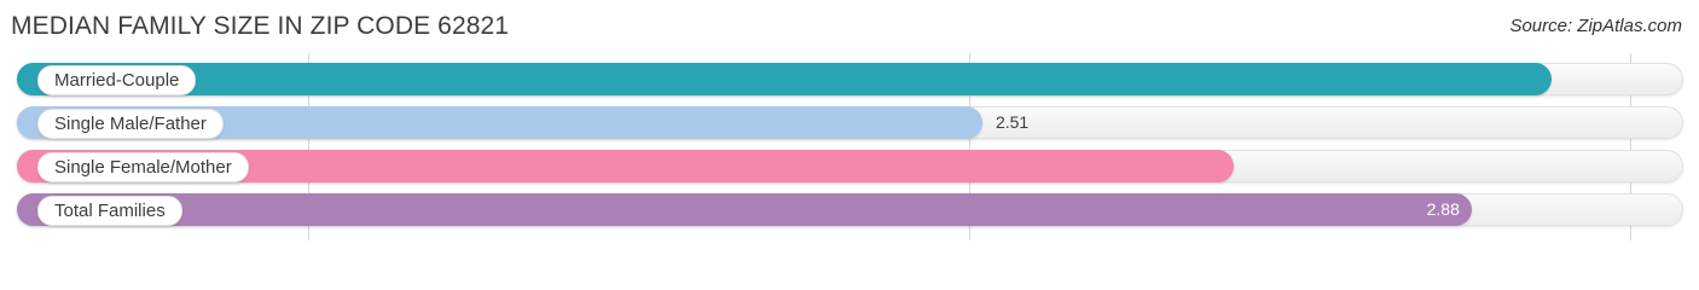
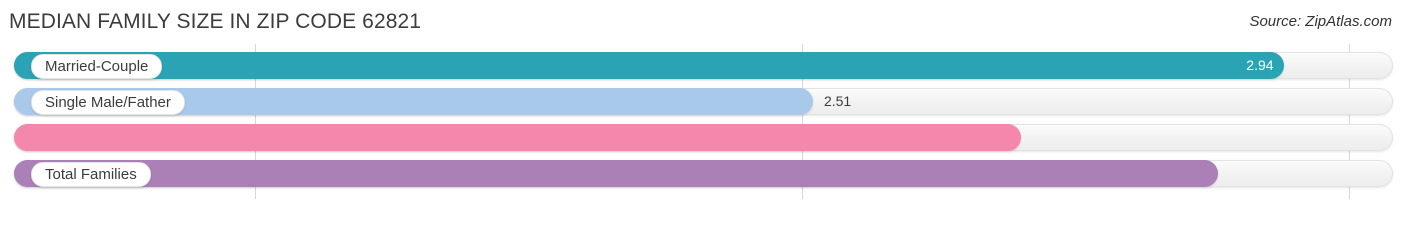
  MEDIAN FAMILY SIZE IN ZIP CODE 62821
  Source: ZipAtlas.com
+ 2.94
  Married-Couple
  2.51
  Single Male/Father
- Single Female/Mother
- 2.88
  Total Families
